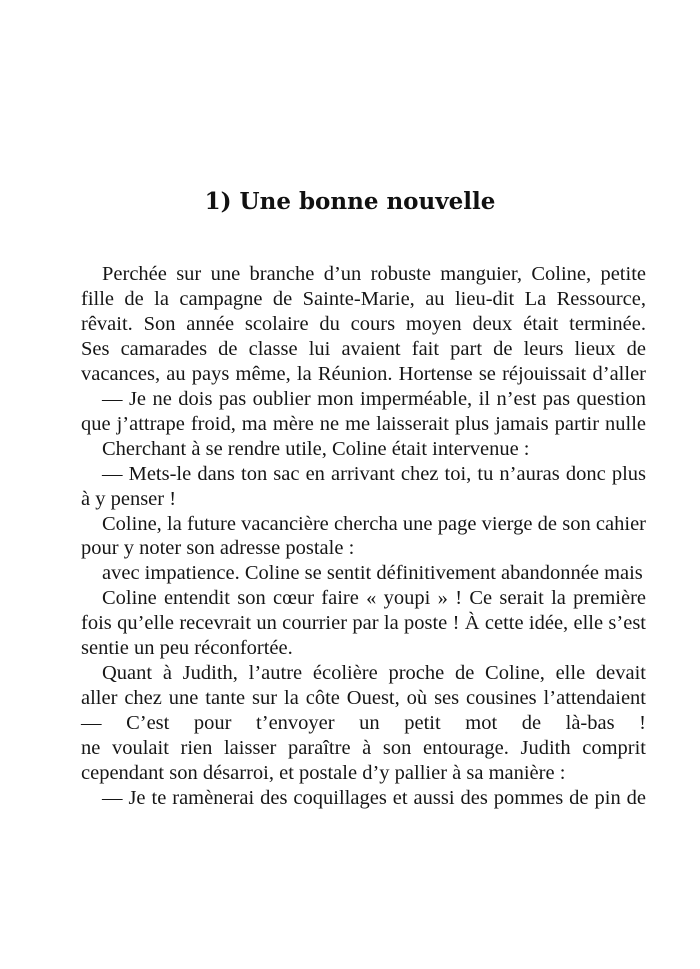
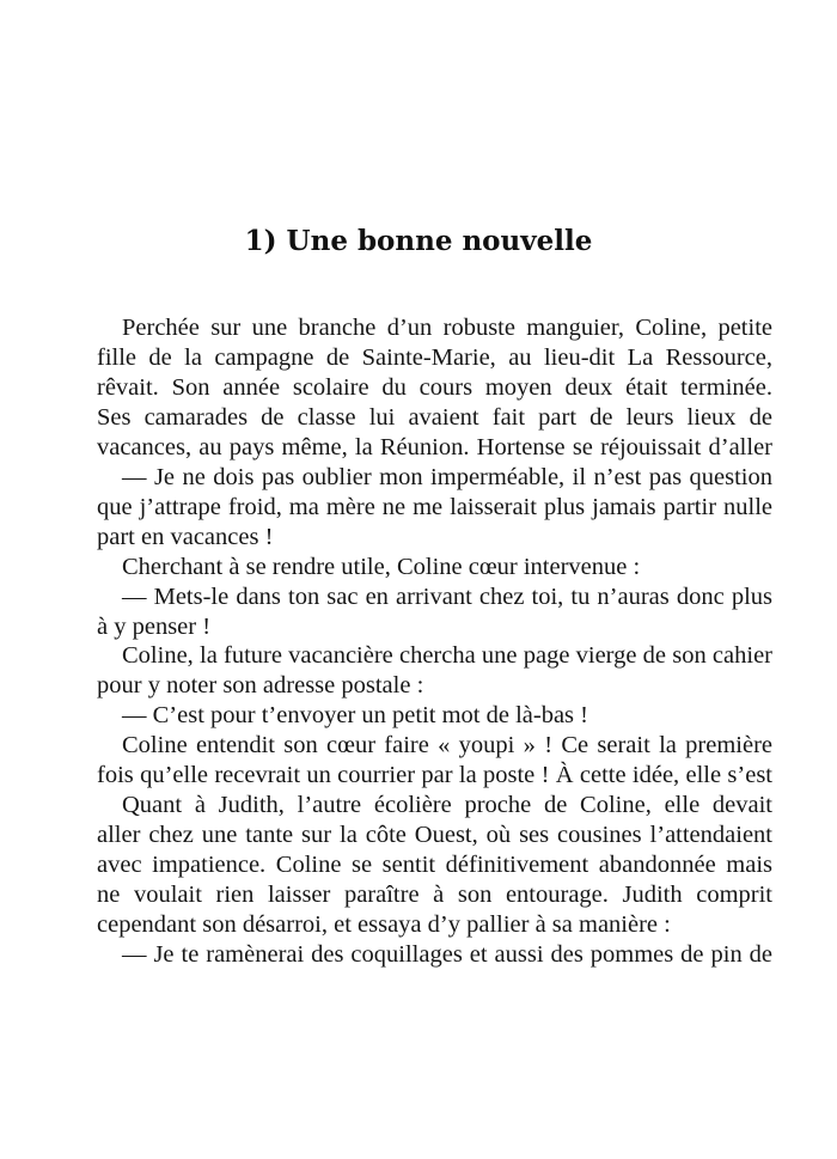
  1) Une bonne nouvelle
  Perchée sur une branche d’un robuste manguier, Coline, petite
  fille de la campagne de Sainte-Marie, au lieu-dit La Ressource,
  rêvait. Son année scolaire du cours moyen deux était terminée.
  Ses camarades de classe lui avaient fait part de leurs lieux de
  vacances, au pays même, la Réunion. Hortense se réjouissait d’aller
  — Je ne dois pas oublier mon imperméable, il n’est pas question
  que j’attrape froid, ma mère ne me laisserait plus jamais partir nulle
+ part en vacances !
- Cherchant à se rendre utile, Coline était intervenue :
+ Cherchant à se rendre utile, Coline cœur intervenue :
  — Mets-le dans ton sac en arrivant chez toi, tu n’auras donc plus
  à y penser !
  Coline, la future vacancière chercha une page vierge de son cahier
  pour y noter son adresse postale :
- avec impatience. Coline se sentit définitivement abandonnée mais
+ — C’est pour t’envoyer un petit mot de là-bas !
  Coline entendit son cœur faire « youpi » ! Ce serait la première
  fois qu’elle recevrait un courrier par la poste ! À cette idée, elle s’est
- sentie un peu réconfortée.
  Quant à Judith, l’autre écolière proche de Coline, elle devait
  aller chez une tante sur la côte Ouest, où ses cousines l’attendaient
- — C’est pour t’envoyer un petit mot de là-bas !
+ avec impatience. Coline se sentit définitivement abandonnée mais
  ne voulait rien laisser paraître à son entourage. Judith comprit
- cependant son désarroi, et postale d’y pallier à sa manière :
+ cependant son désarroi, et essaya d’y pallier à sa manière :
  — Je te ramènerai des coquillages et aussi des pommes de pin de
